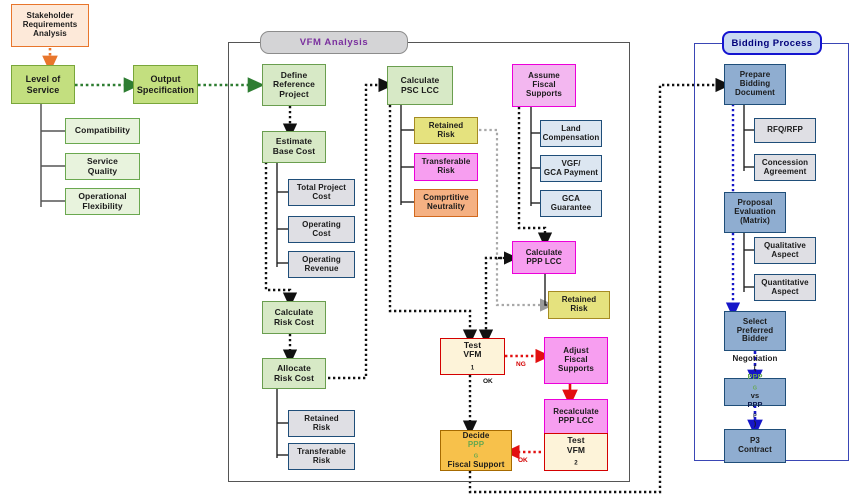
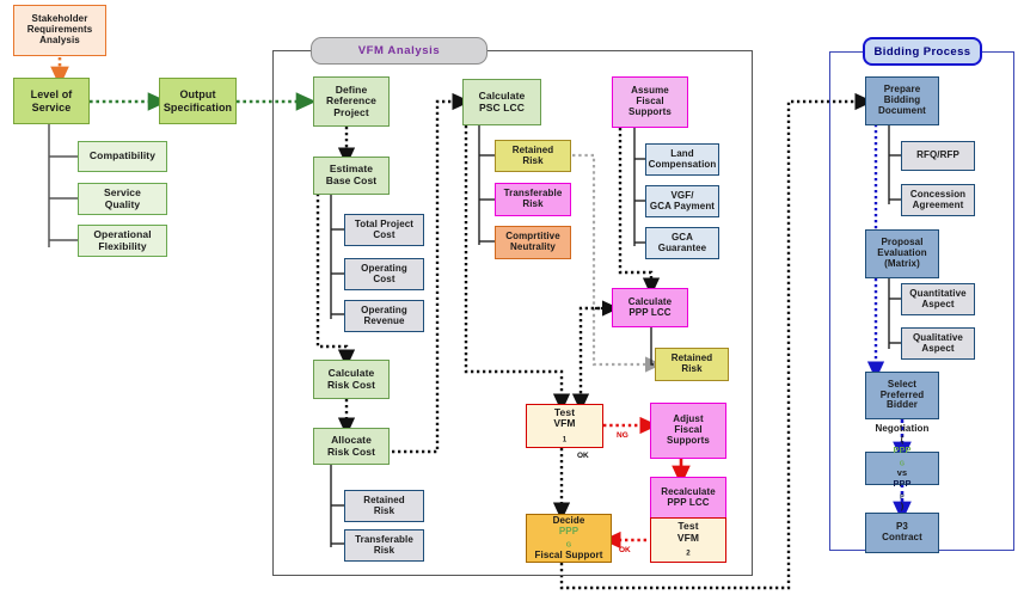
  VFM Analysis
  Bidding Process
  Stakeholder
  Requirements
  Analysis
  Level of
  Service
  Output
  Specification
  Compatibility
  Service
  Quality
  Operational
  Flexibility
  Define
  Reference
  Project
  Estimate
  Base Cost
  Total Project
  Cost
  Operating
  Cost
  Operating
  Revenue
  Calculate
  Risk Cost
  Allocate
  Risk Cost
  Retained
  Risk
  Transferable
  Risk
  Calculate
  PSC LCC
  Retained
  Risk
  Transferable
  Risk
  Comprtitive
  Neutrality
  Assume
  Fiscal
  Supports
  Land
  Compensation
  VGF/
  GCA Payment
  GCA
  Guarantee
  Calculate
  PPP LCC
  Retained
  Risk
  Test
  VFM
  Adjust
  Fiscal
  Supports
  Recalculate
  PPP LCC
  Test
  VFM
  Decide
  PPP
  Fiscal Support
  Prepare
  Bidding
  Document
  RFQ/RFP
  Concession
  Agreement
  Proposal
  Evaluation
  (Matrix)
- Qualitative
+ Quantitative
  Aspect
- Quantitative
+ Qualitative
  Aspect
  Select
  Preferred
  Bidder
  Negotiation
  (
  PPP
  vs
  PPP
  )
  P3
  Contract
